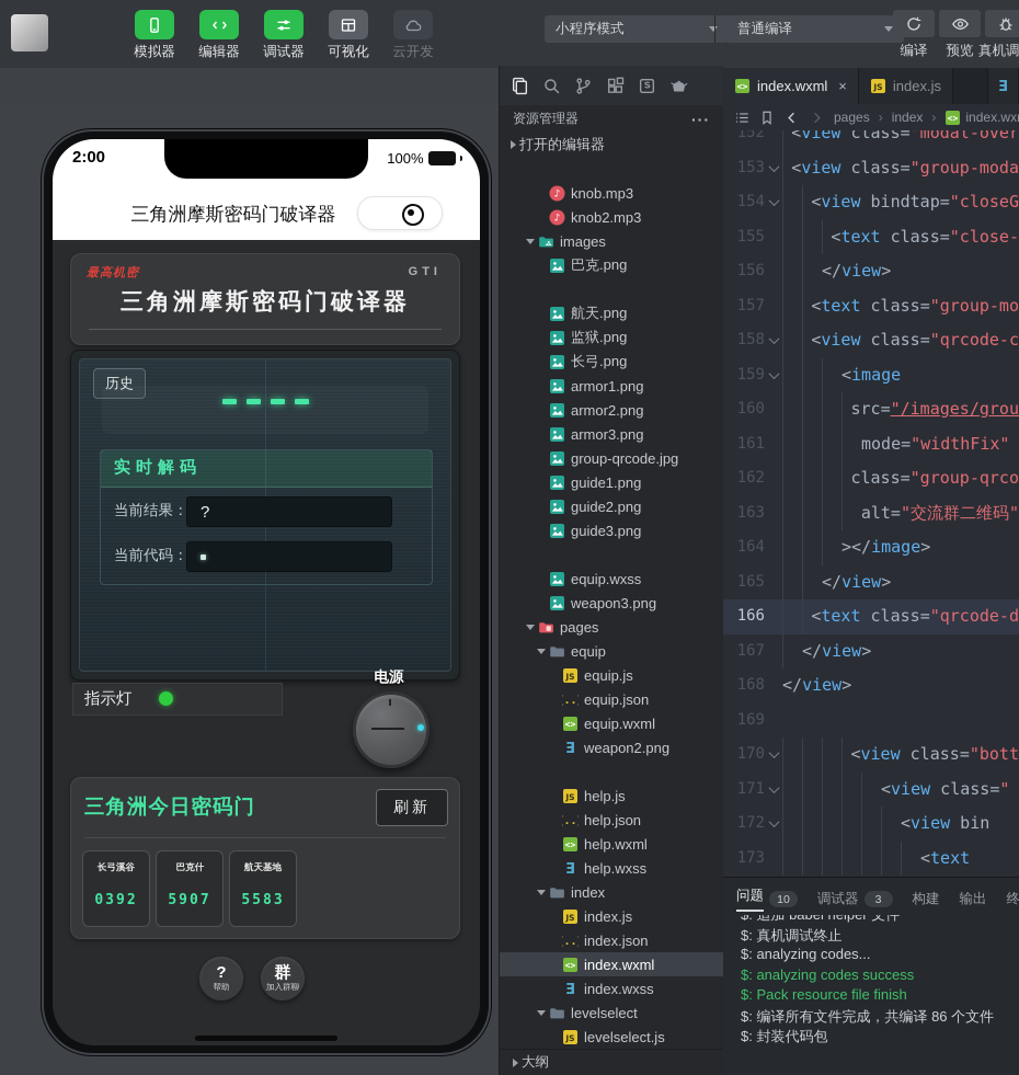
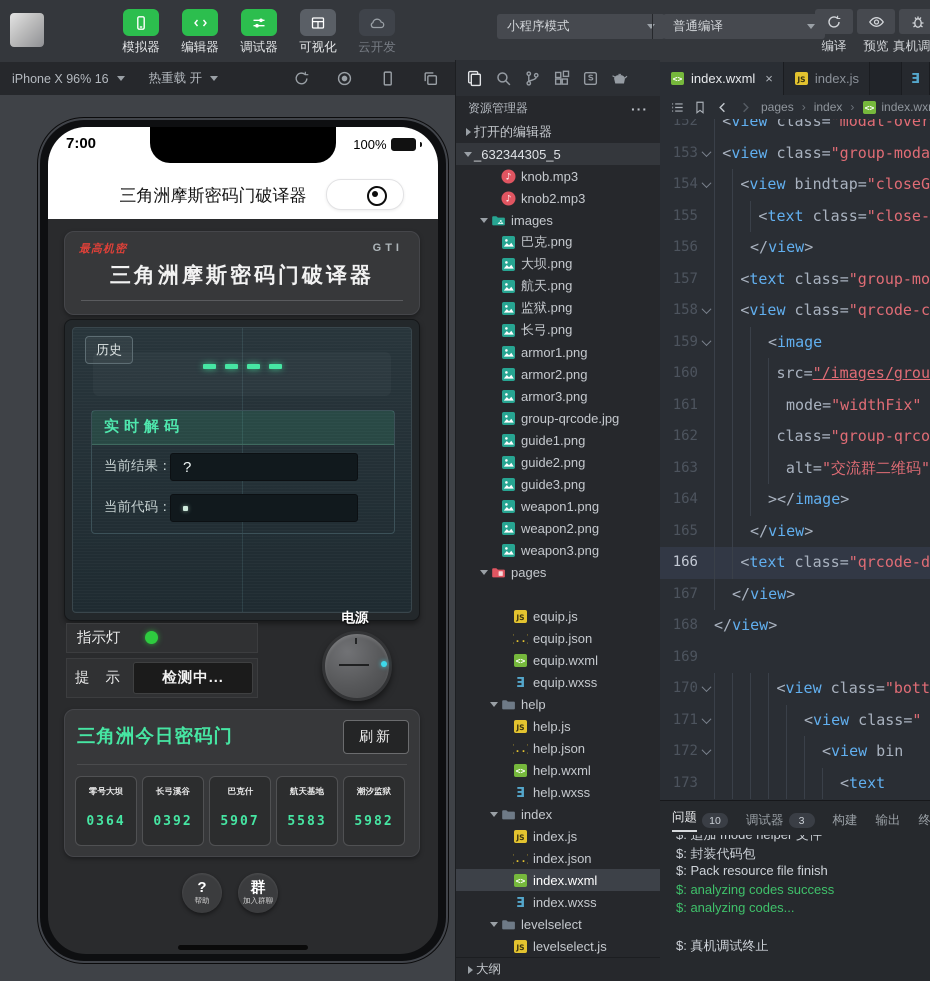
  模拟器
  编辑器
  调试器
  可视化
  云开发
  小程序模式
  普通编译
  编译
  预览
  真机调
+ iPhone X 96% 16
+ 热重载 开
- 2:00
+ 7:00
  100%
  三角洲摩斯密码门破译器
  最高机密
  GTI
  三角洲摩斯密码门破译器
  历史
  实时解码
  当前结果：
  ?
  当前代码：
  指示灯
+ 提 示
+ 检测中...
  电源
  三角洲今日密码门
  刷新
+ 零号大坝
+ 0364
  长弓溪谷
  0392
  巴克什
  5907
  航天基地
  5583
+ 潮汐监狱
+ 5982
  ?
  帮助
  群
  加入群聊
  资源管理器
  ···
  打开的编辑器
+ _632344305_5
  ♪
  knob.mp3
  ♪
  knob2.mp3
  images
  巴克.png
+ 大坝.png
  航天.png
  监狱.png
  长弓.png
  armor1.png
  armor2.png
  armor3.png
  group-qrcode.jpg
  guide1.png
  guide2.png
  guide3.png
+ weapon1.png
- equip.wxss
+ weapon2.png
  weapon3.png
  pages
- equip
  JS
  equip.js
  equip.json
  <>
  equip.wxml
  Ǝ
- weapon2.png
+ equip.wxss
+ help
  JS
  help.js
  help.json
  <>
  help.wxml
  Ǝ
  help.wxss
  index
  JS
  index.js
  index.json
  <>
  index.wxml
  Ǝ
  index.wxss
  levelselect
  JS
  levelselect.js
  大纲
  <>
  index.wxml
  ×
  JS
  index.js
  Ǝ
  pages
  ›
  index
  ›
  <>
  index.wx
  152
  <
  view
  class
  =
  "modal-over
  153
  <
  view
  class
  =
  "group-moda
  154
  <
  view
  bindtap
  =
  "closeG
  155
  <
  text
  class
  =
  "close-
  156
  </
  view
  >
  157
  <
  text
  class
  =
  "group-mo
  158
  <
  view
  class
  =
  "qrcode-c
  159
  <
  image
  160
  src
  =
  "/images/grou
  161
  mode
  =
  "widthFix"
  162
  class
  =
  "group-qrco
  163
  alt
  =
  "交流群二维码"
  164
  ></
  image
  >
  165
  </
  view
  >
  166
  <
  text
  class
  =
  "qrcode-d
  167
  </
  view
  >
  168
  </
  view
  >
  169
  170
  <
  view
  class
  =
  "bott
  171
  <
  view
  class
  =
  "
  172
  <
  view
  bin
  173
  <
  text
  问题
  10
  调试器
  3
  构建
  输出
- $: 追加 babel helper 文件
+ $: 追加 mode helper 文件
- $: 真机调试终止
+ $: 封装代码包
- $: analyzing codes...
+ $: Pack resource file finish
  $: analyzing codes success
- $: Pack resource file finish
+ $: analyzing codes...
- $: 编译所有文件完成，共编译 86 个文件
- $: 封装代码包
+ $: 真机调试终止
